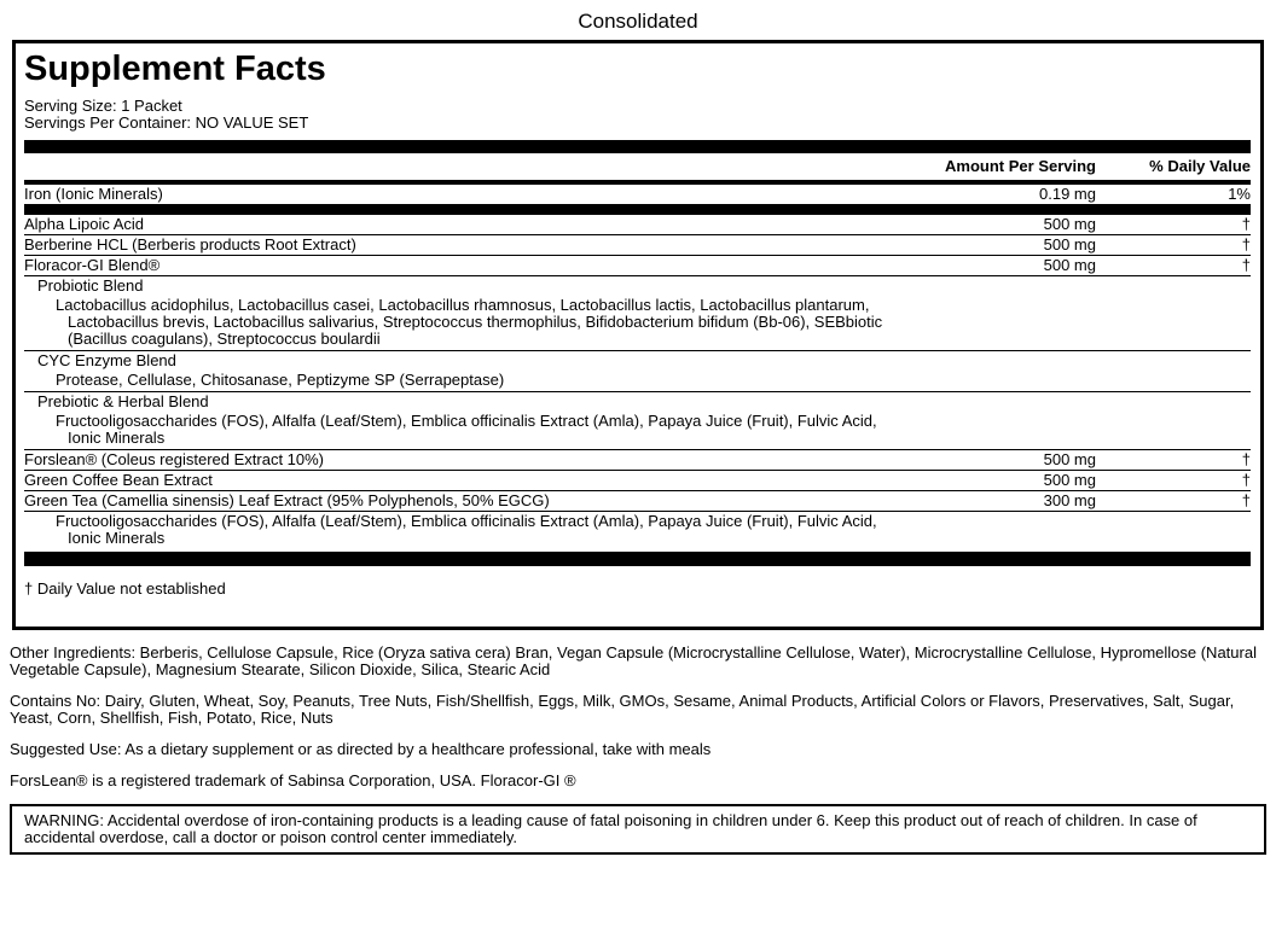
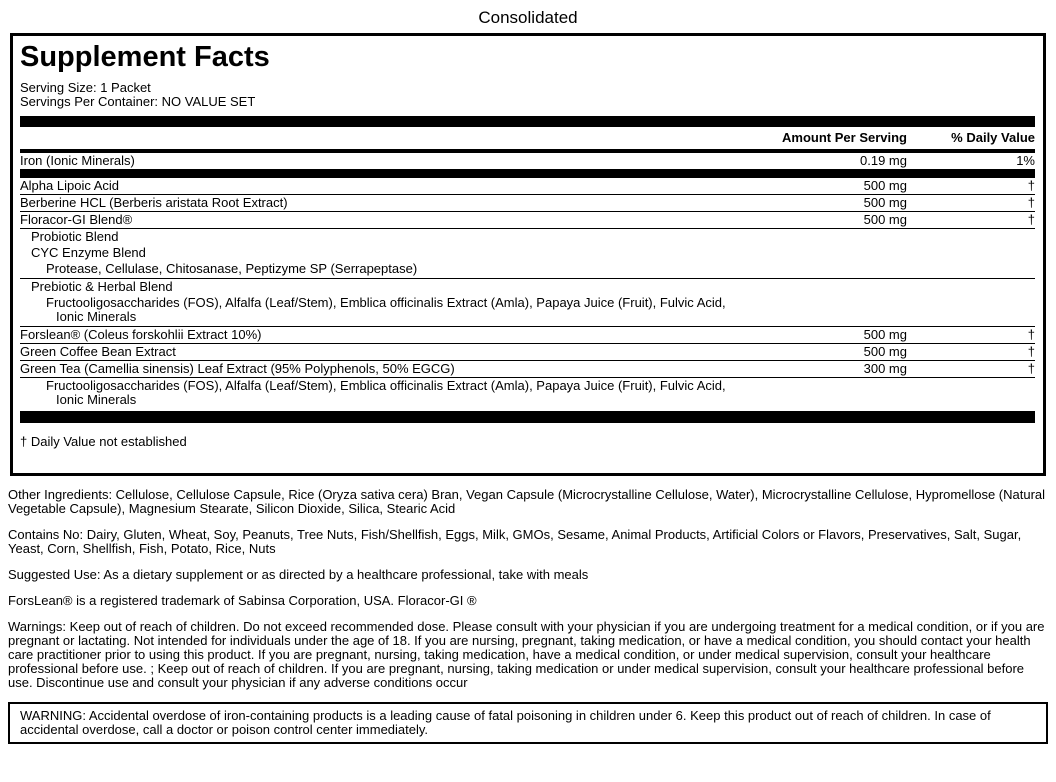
  Consolidated
  Supplement Facts
  Serving Size: 1 Packet
  Servings Per Container: NO VALUE SET
  Amount Per Serving
  % Daily Value
  Iron (Ionic Minerals)
  0.19 mg
  1%
  Alpha Lipoic Acid
  500 mg
  †
- Berberine HCL (Berberis products Root Extract)
+ Berberine HCL (Berberis aristata Root Extract)
  500 mg
  †
  Floracor-GI Blend®
  500 mg
  †
  Probiotic Blend
- Lactobacillus acidophilus, Lactobacillus casei, Lactobacillus rhamnosus, Lactobacillus lactis, Lactobacillus plantarum, Lactobacillus brevis, Lactobacillus salivarius, Streptococcus thermophilus, Bifidobacterium bifidum (Bb-06), SEBbiotic (Bacillus coagulans), Streptococcus boulardii
  CYC Enzyme Blend
  Protease, Cellulase, Chitosanase, Peptizyme SP (Serrapeptase)
  Prebiotic & Herbal Blend
  Fructooligosaccharides (FOS), Alfalfa (Leaf/Stem), Emblica officinalis Extract (Amla), Papaya Juice (Fruit), Fulvic Acid, Ionic Minerals
- Forslean® (Coleus registered Extract 10%)
+ Forslean® (Coleus forskohlii Extract 10%)
  500 mg
  †
  Green Coffee Bean Extract
  500 mg
  †
  Green Tea (Camellia sinensis) Leaf Extract (95% Polyphenols, 50% EGCG)
  300 mg
  †
  Fructooligosaccharides (FOS), Alfalfa (Leaf/Stem), Emblica officinalis Extract (Amla), Papaya Juice (Fruit), Fulvic Acid, Ionic Minerals
  † Daily Value not established
- Other Ingredients: Berberis, Cellulose Capsule, Rice (Oryza sativa cera) Bran, Vegan Capsule (Microcrystalline Cellulose, Water), Microcrystalline Cellulose, Hypromellose (Natural Vegetable Capsule), Magnesium Stearate, Silicon Dioxide, Silica, Stearic Acid
+ Other Ingredients: Cellulose, Cellulose Capsule, Rice (Oryza sativa cera) Bran, Vegan Capsule (Microcrystalline Cellulose, Water), Microcrystalline Cellulose, Hypromellose (Natural Vegetable Capsule), Magnesium Stearate, Silicon Dioxide, Silica, Stearic Acid
  Contains No: Dairy, Gluten, Wheat, Soy, Peanuts, Tree Nuts, Fish/Shellfish, Eggs, Milk, GMOs, Sesame, Animal Products, Artificial Colors or Flavors, Preservatives, Salt, Sugar, Yeast, Corn, Shellfish, Fish, Potato, Rice, Nuts
  Suggested Use: As a dietary supplement or as directed by a healthcare professional, take with meals
  ForsLean® is a registered trademark of Sabinsa Corporation, USA. Floracor-GI ®
+ Warnings: Keep out of reach of children. Do not exceed recommended dose. Please consult with your physician if you are undergoing treatment for a medical condition, or if you are pregnant or lactating. Not intended for individuals under the age of 18. If you are nursing, pregnant, taking medication, or have a medical condition, you should contact your health care practitioner prior to using this product. If you are pregnant, nursing, taking medication, have a medical condition, or under medical supervision, consult your healthcare professional before use. ; Keep out of reach of children. If you are pregnant, nursing, taking medication or under medical supervision, consult your healthcare professional before use. Discontinue use and consult your physician if any adverse conditions occur
  WARNING: Accidental overdose of iron-containing products is a leading cause of fatal poisoning in children under 6. Keep this product out of reach of children. In case of accidental overdose, call a doctor or poison control center immediately.
